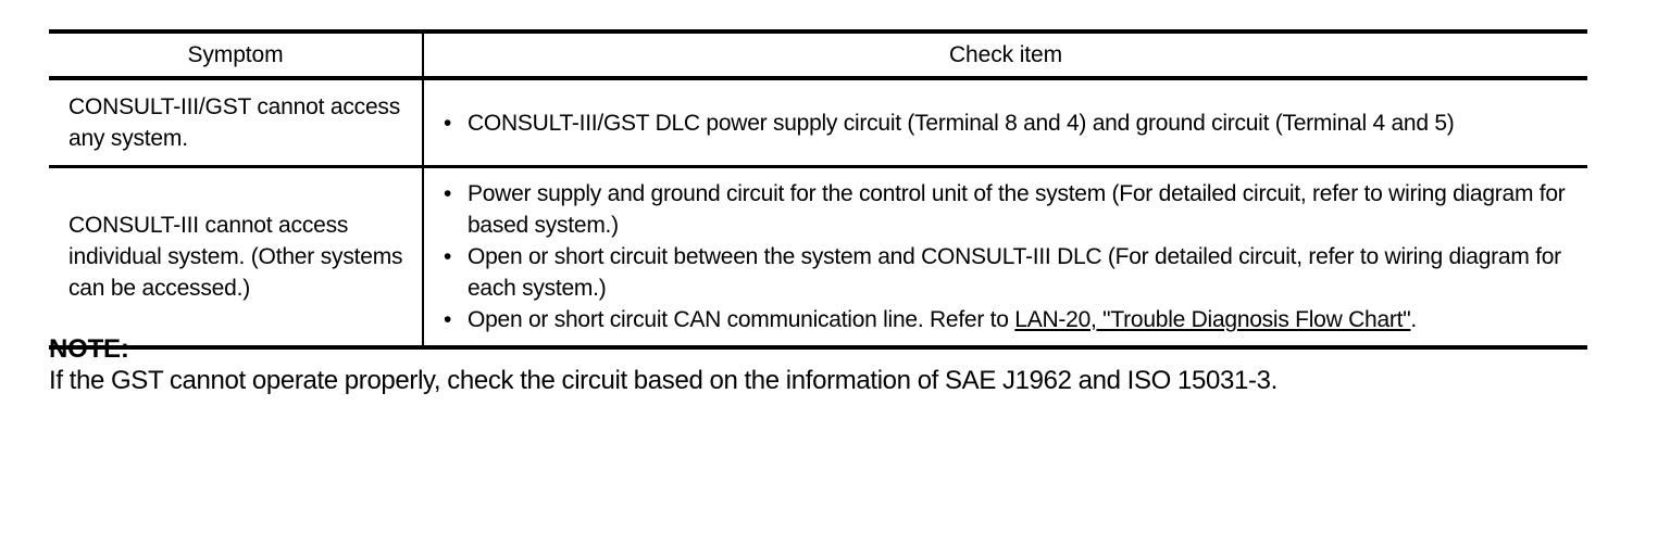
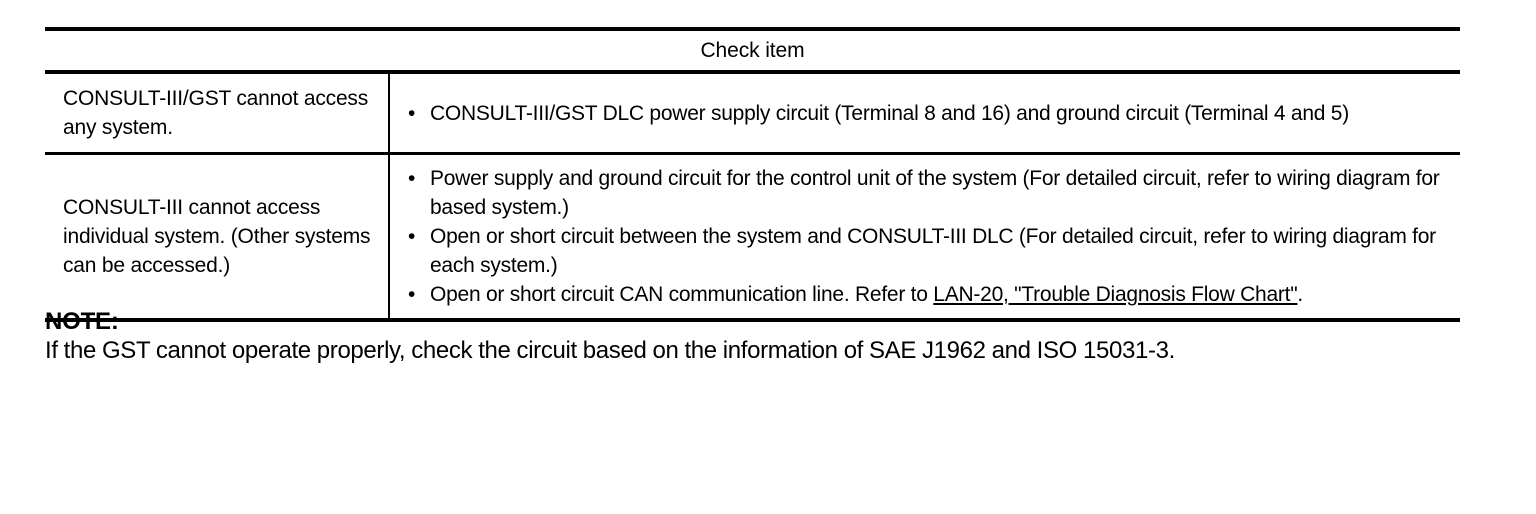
- Symptom
  Check item
  CONSULT-III/GST cannot access any system.
  •
- CONSULT-III/GST DLC power supply circuit (Terminal 8 and 4) and ground circuit (Terminal 4 and 5)
+ CONSULT-III/GST DLC power supply circuit (Terminal 8 and 16) and ground circuit (Terminal 4 and 5)
  CONSULT-III cannot access individual system. (Other systems can be accessed.)
  •
  Power supply and ground circuit for the control unit of the system (For detailed circuit, refer to wiring diagram for based system.)
  •
  Open or short circuit between the system and CONSULT-III DLC (For detailed circuit, refer to wiring diagram for each system.)
  •
  Open or short circuit CAN communication line. Refer to LAN-20, "Trouble Diagnosis Flow Chart".
  NOTE:
  If the GST cannot operate properly, check the circuit based on the information of SAE J1962 and ISO 15031-3.
